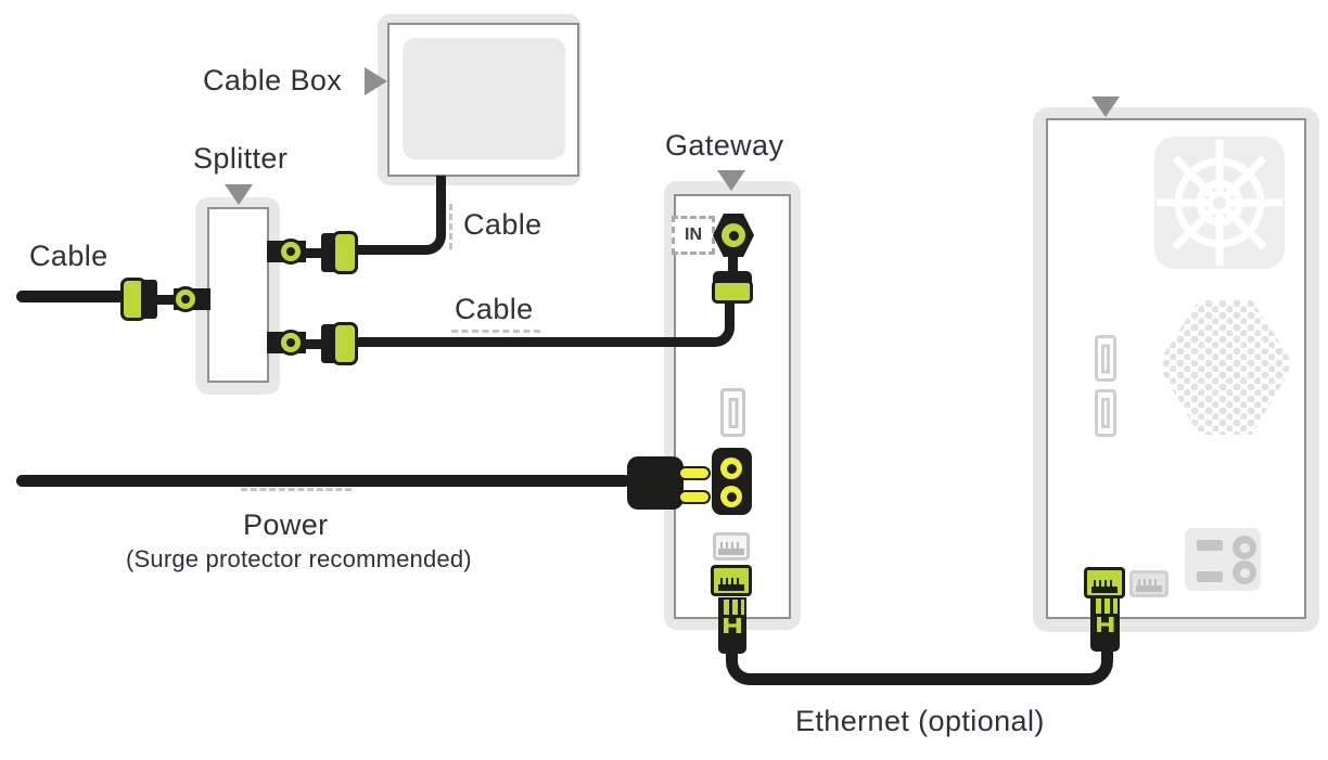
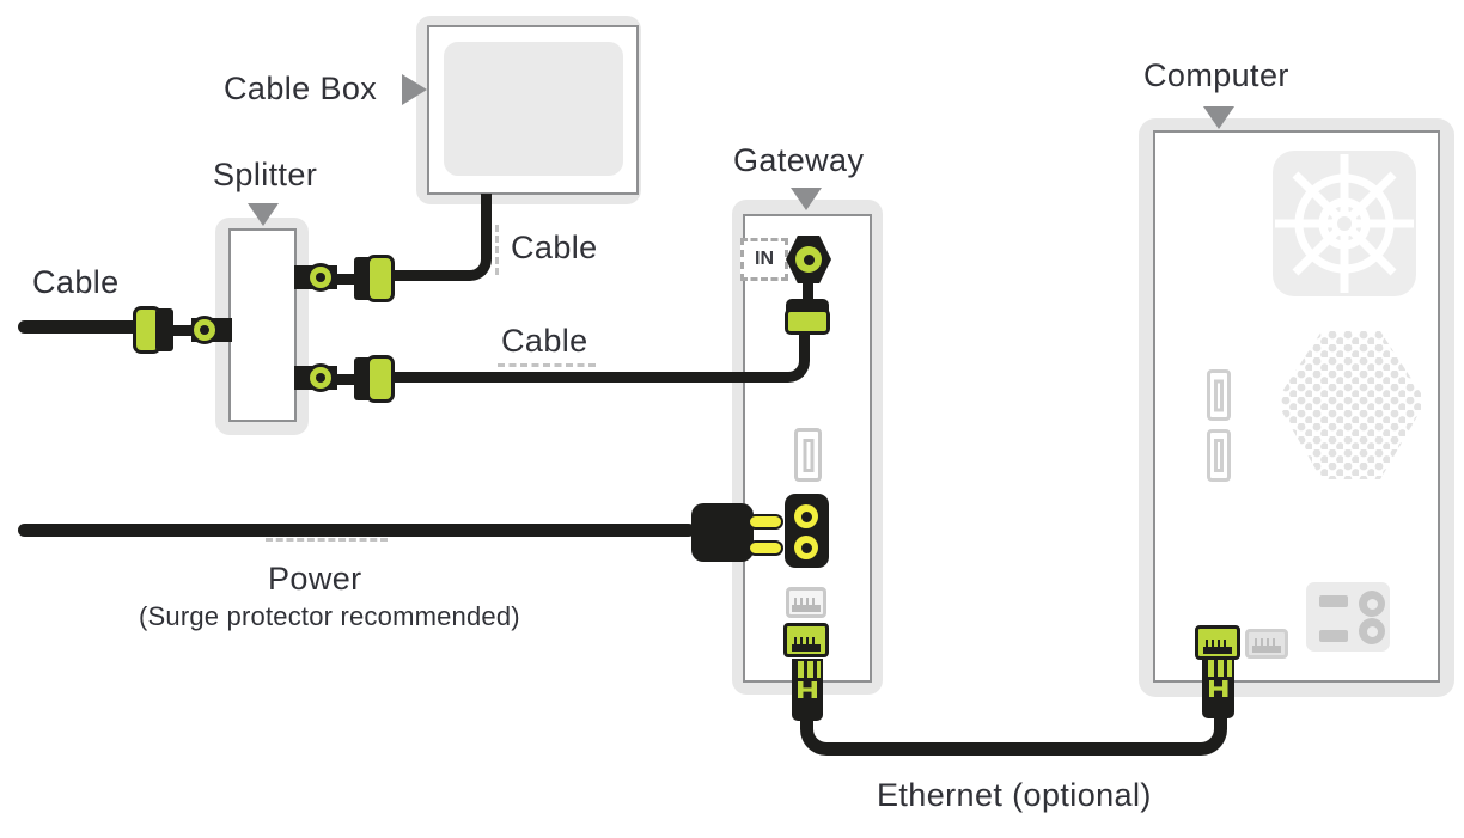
  Cable Box
  Cable
  Splitter
  Cable
  Cable
  Gateway
  IN
  Power
  (Surge protector recommended)
  Ethernet (optional)
+ Computer
